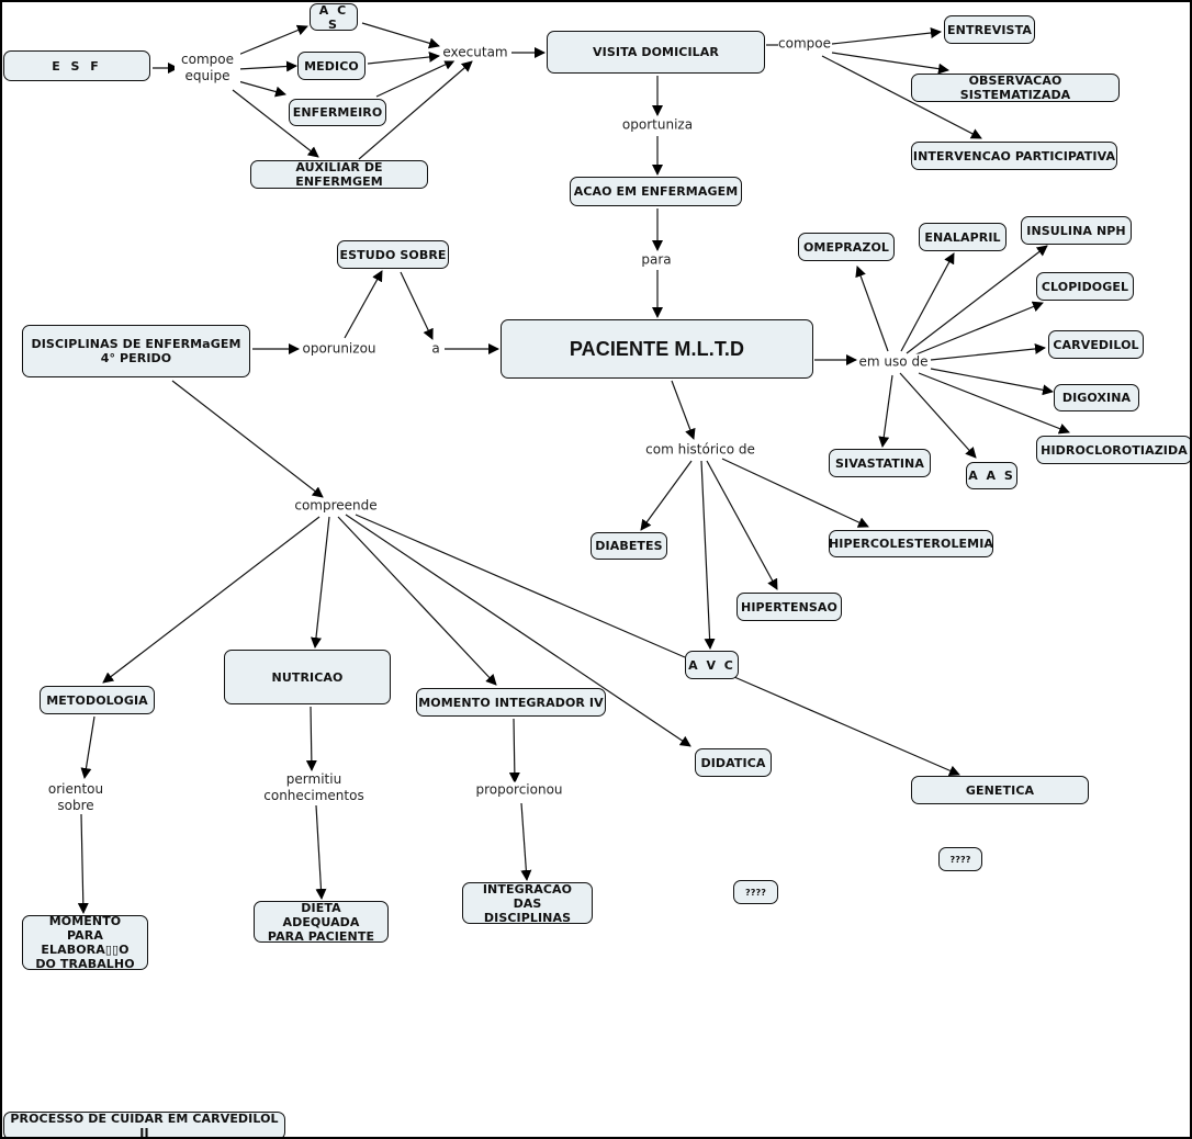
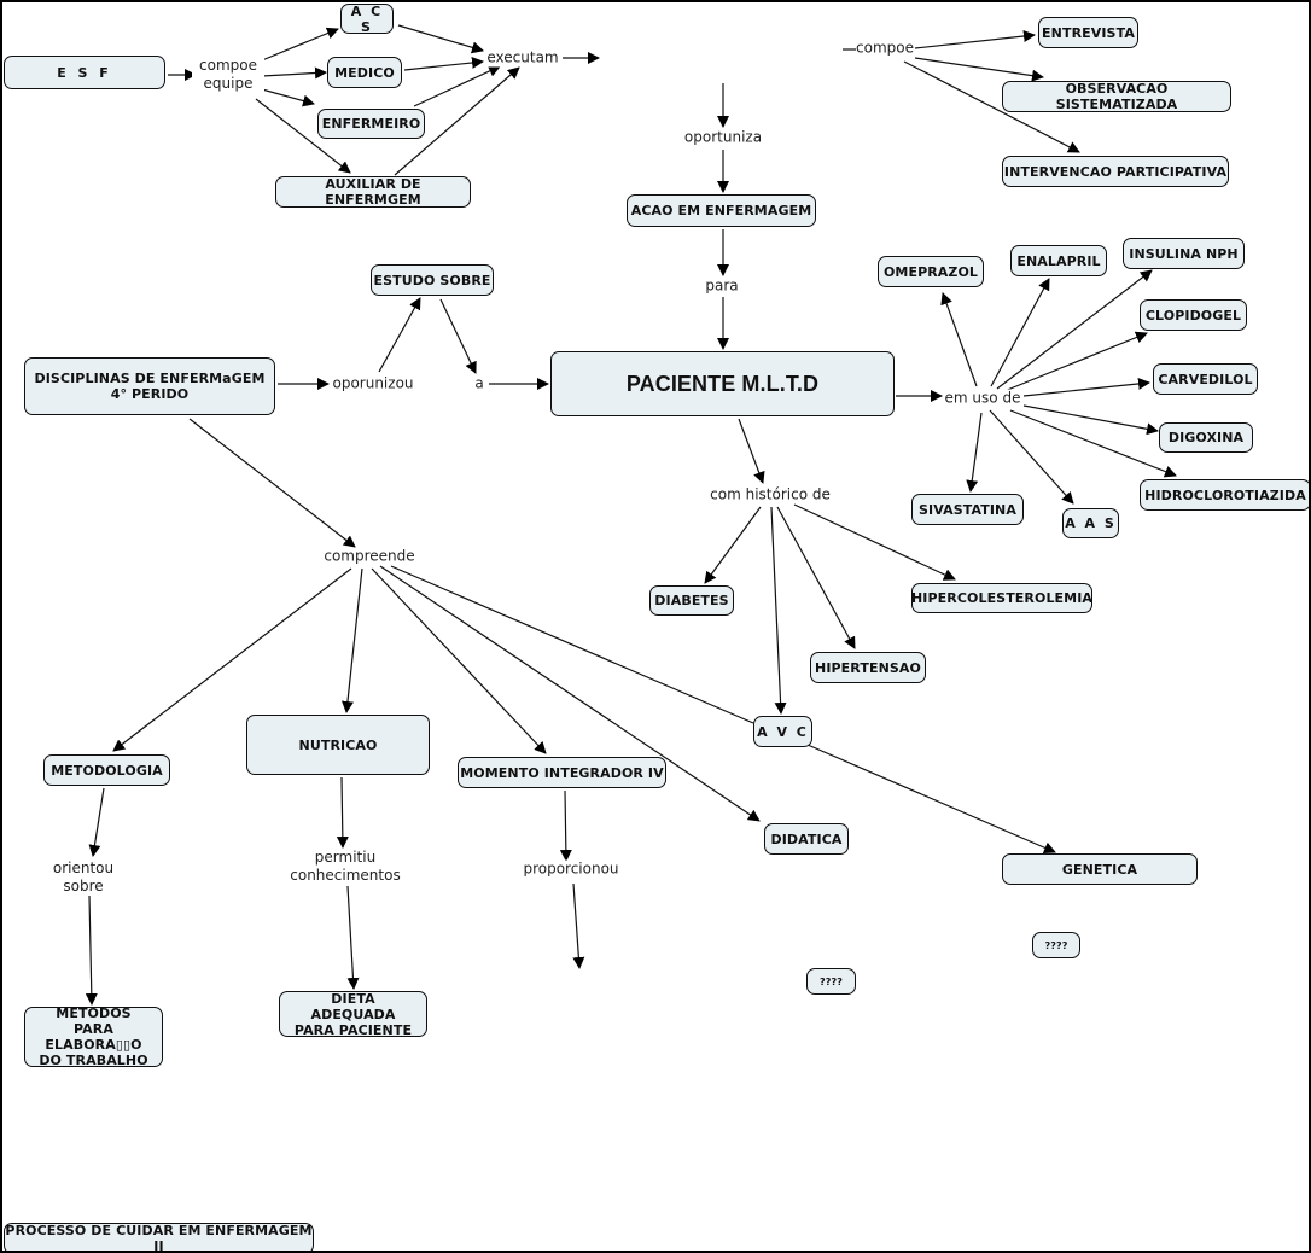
  E S F
  A C S
  MEDICO
  ENFERMEIRO
  AUXILIAR DE ENFERMGEM
- VISITA DOMICILAR
  ENTREVISTA
  OBSERVACAO SISTEMATIZADA
  INTERVENCAO PARTICIPATIVA
  ACAO EM ENFERMAGEM
  ESTUDO SOBRE
  DISCIPLINAS DE ENFERMaGEM
  4° PERIDO
  PACIENTE M.L.T.D
  OMEPRAZOL
  ENALAPRIL
  INSULINA NPH
  CLOPIDOGEL
  CARVEDILOL
  DIGOXINA
  HIDROCLOROTIAZIDA
  SIVASTATINA
  A A S
  DIABETES
  HIPERCOLESTEROLEMIA
  HIPERTENSAO
  A V C
  METODOLOGIA
  NUTRICAO
  MOMENTO INTEGRADOR IV
  DIDATICA
  GENETICA
  ????
  ????
- MOMENTO PARA ELABORA▯▯O DO TRABALHO
+ METODOS PARA ELABORA▯▯O DO TRABALHO
  DIETA ADEQUADA PARA PACIENTE
- INTEGRACAO DAS DISCIPLINAS
- PROCESSO DE CUIDAR EM CARVEDILOL II
+ PROCESSO DE CUIDAR EM ENFERMAGEM II
  compoe equipe
  executam
  compoe
  oportuniza
  para
  oporunizou
  a
  em uso de
  com histórico de
  compreende
  orientou sobre
  permitiu conhecimentos
  proporcionou
